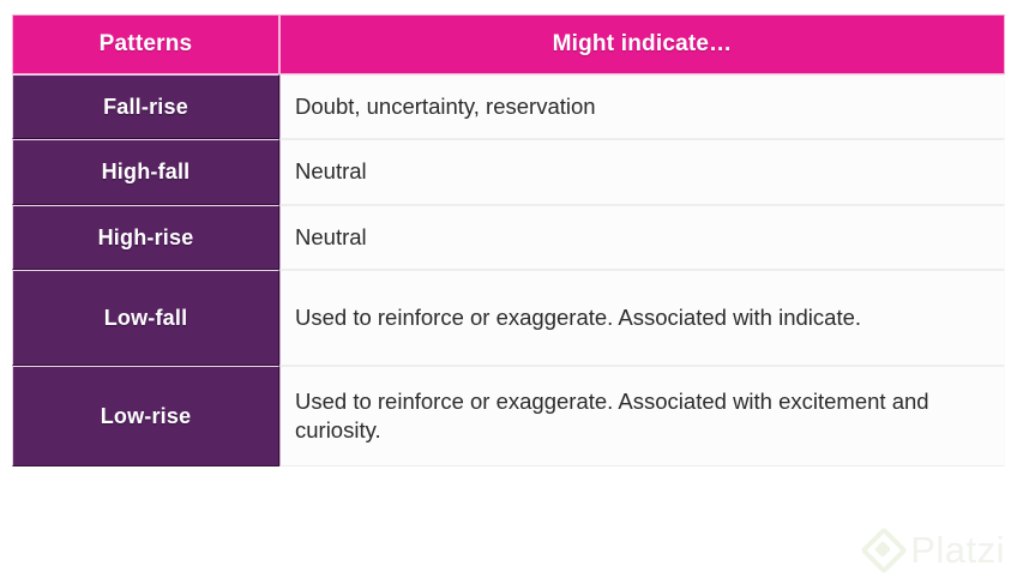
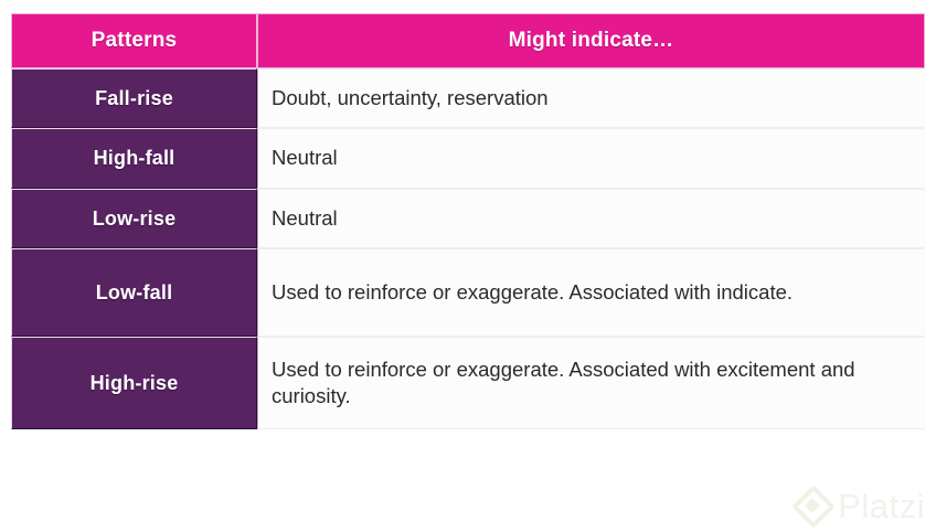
  Patterns	Might indicate…
  Fall-rise	Doubt, uncertainty, reservation
  High-fall	Neutral
- High-rise	Neutral
+ Low-rise	Neutral
  Low-fall	Used to reinforce or exaggerate. Associated with indicate.
- Low-rise	Used to reinforce or exaggerate. Associated with excitement and curiosity.
+ High-rise	Used to reinforce or exaggerate. Associated with excitement and curiosity.
